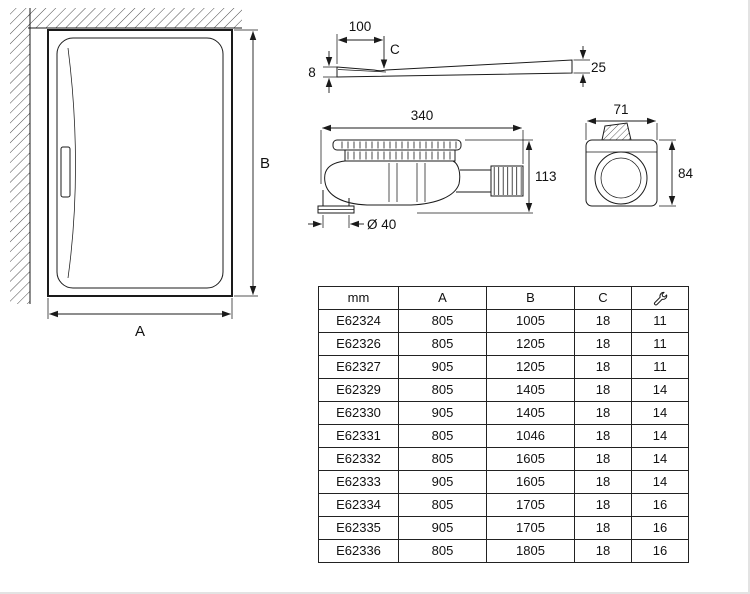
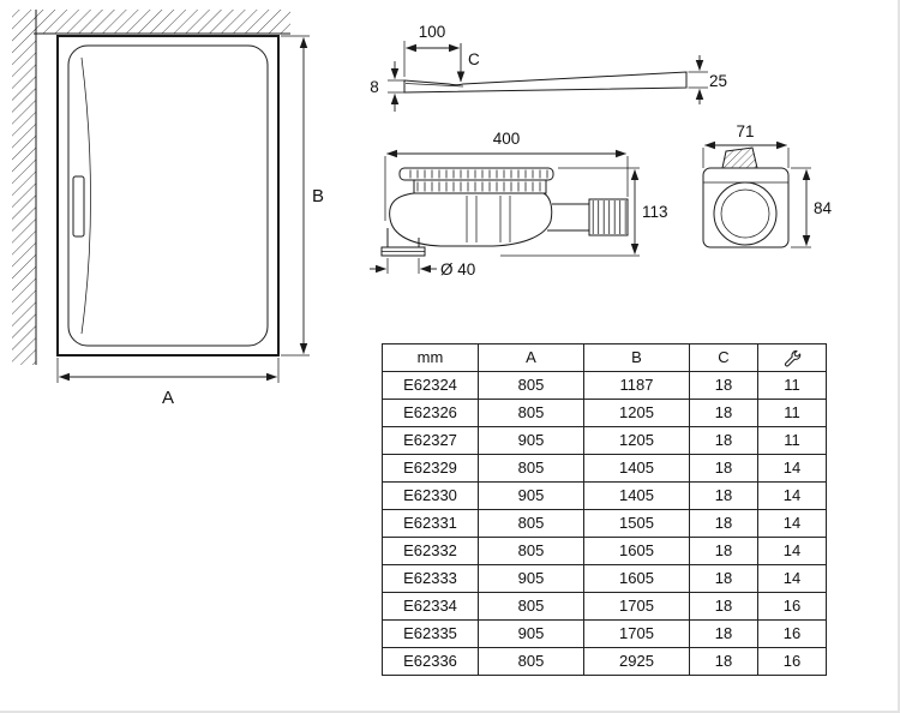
  A
  B
  100
  C
  8
  25
- 340
+ 400
  113
  Ø 40
  71
  84
  mm	A	B	C
- E62324	805	1005	18	11
+ E62324	805	1187	18	11
  E62326	805	1205	18	11
  E62327	905	1205	18	11
  E62329	805	1405	18	14
  E62330	905	1405	18	14
- E62331	805	1046	18	14
+ E62331	805	1505	18	14
  E62332	805	1605	18	14
  E62333	905	1605	18	14
  E62334	805	1705	18	16
  E62335	905	1705	18	16
- E62336	805	1805	18	16
+ E62336	805	2925	18	16
